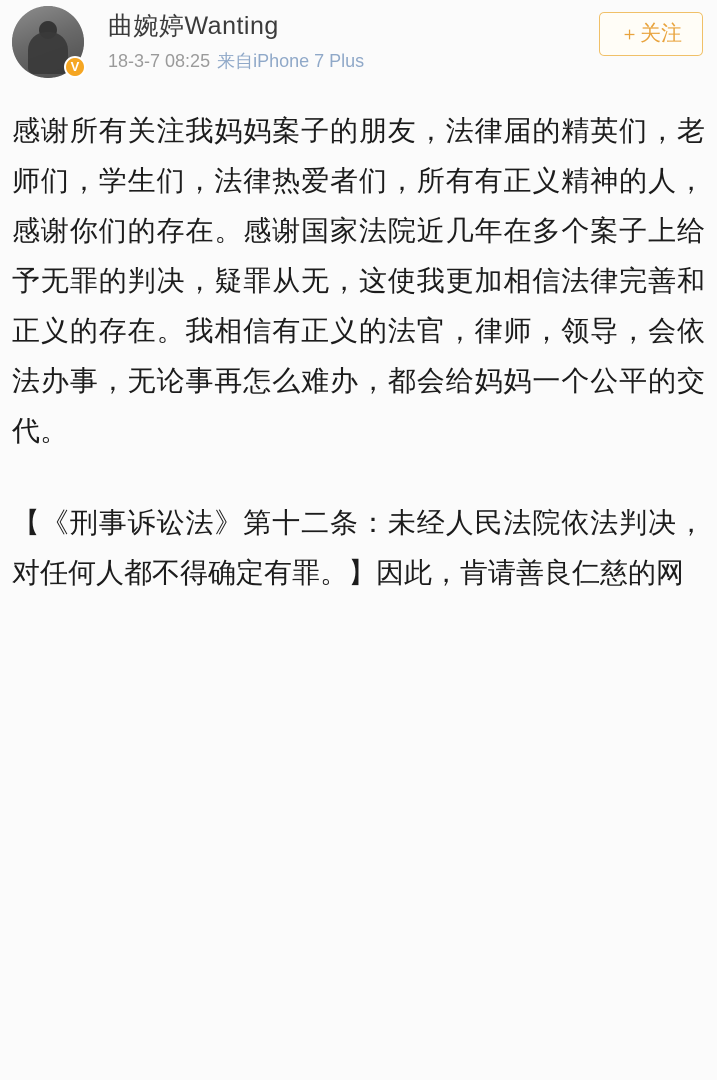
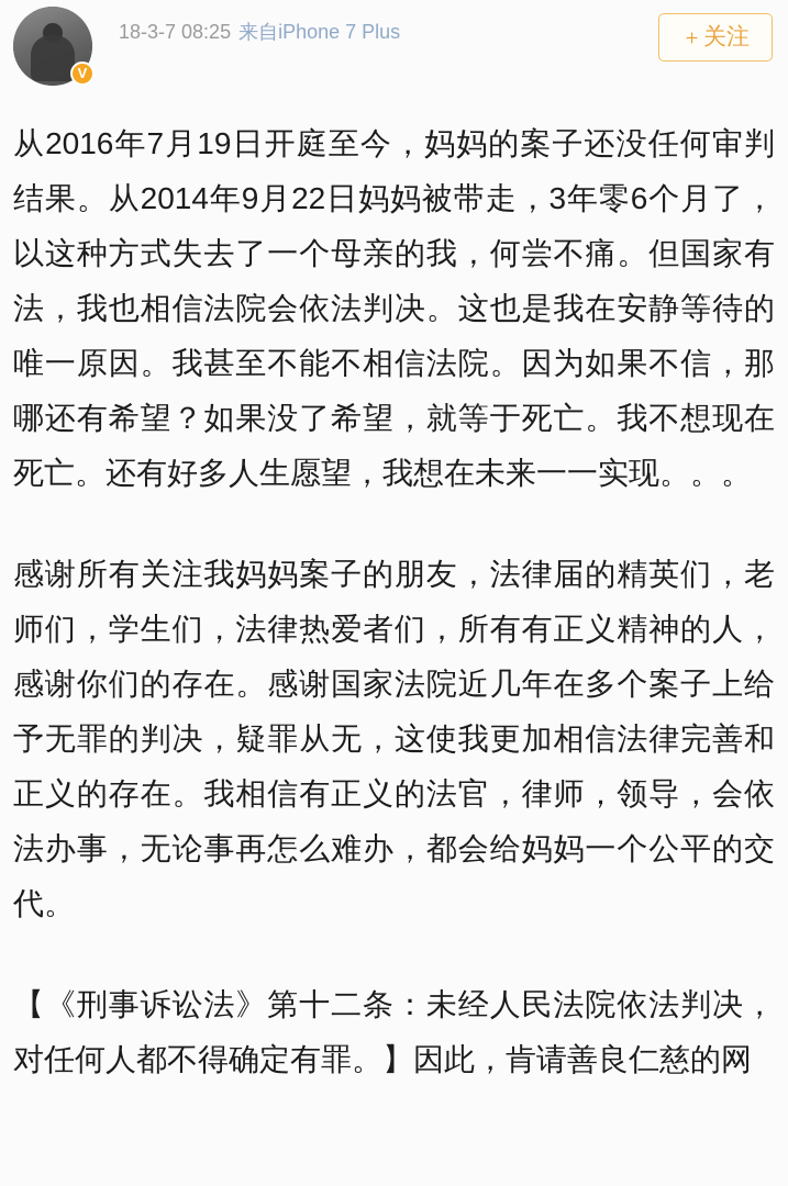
  V
- 曲婉婷Wanting
  18-3-7 08:25 来自iPhone 7 Plus
  ＋关注
+ 从2016年7月19日开庭至今，妈妈的案子还没任何审判结果。从2014年9月22日妈妈被带走，3年零6个月了，以这种方式失去了一个母亲的我，何尝不痛。但国家有法，我也相信法院会依法判决。这也是我在安静等待的唯一原因。我甚至不能不相信法院。因为如果不信，那哪还有希望？如果没了希望，就等于死亡。我不想现在死亡。还有好多人生愿望，我想在未来一一实现。。。
  感谢所有关注我妈妈案子的朋友，法律届的精英们，老师们，学生们，法律热爱者们，所有有正义精神的人，感谢你们的存在。感谢国家法院近几年在多个案子上给予无罪的判决，疑罪从无，这使我更加相信法律完善和正义的存在。我相信有正义的法官，律师，领导，会依法办事，无论事再怎么难办，都会给妈妈一个公平的交代。
  【《刑事诉讼法》第十二条：未经人民法院依法判决，对任何人都不得确定有罪。】因此，肯请善良仁慈的网
